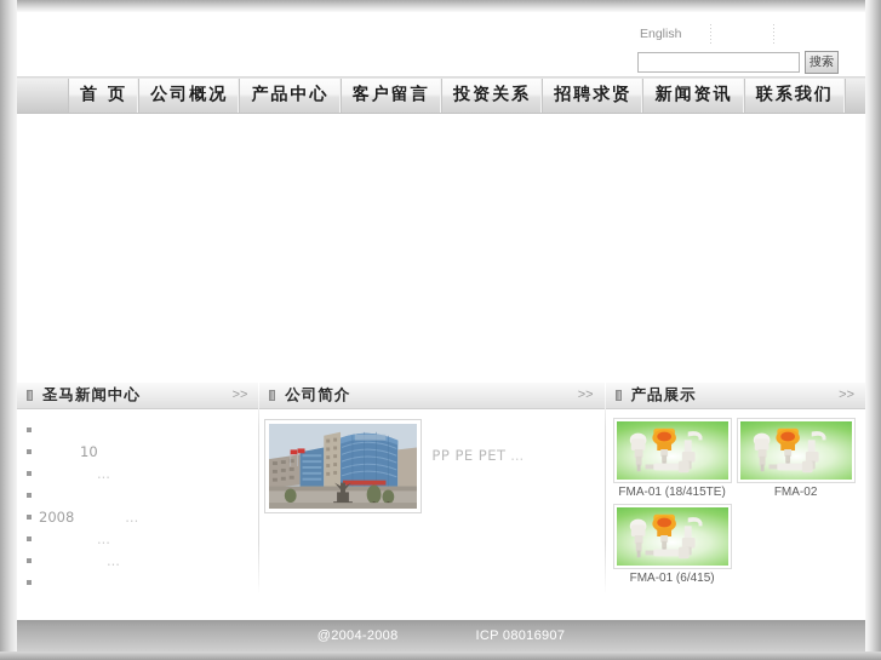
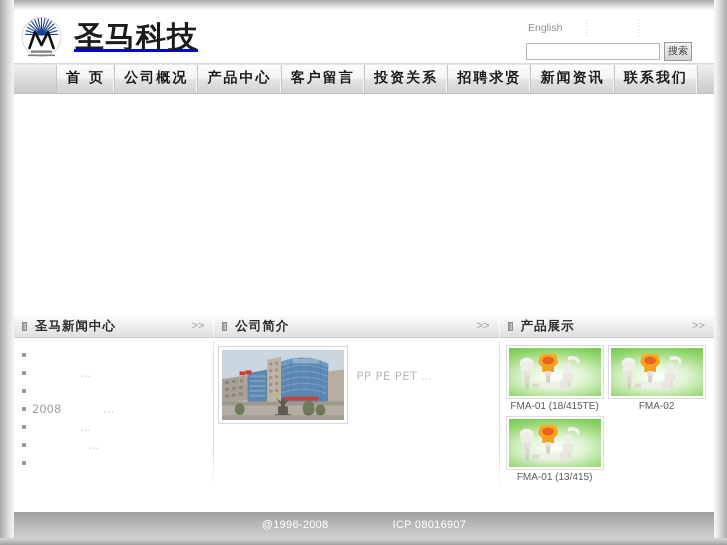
+ 圣马科技
  English
  搜索
  首 页
  公司概况
  产品中心
  客户留言
  投资关系
  招聘求贤
  新闻资讯
  联系我们
  圣马新闻中心
  >>
- 10
  ...
  2008 ...
  ...
  ...
  公司简介
  >>
  PP PE PET ...
  产品展示
  >>
  FMA-01 (18/415TE)
  FMA-02
- FMA-01 (6/415)
+ FMA-01 (13/415)
- @2004-2008
+ @1996-2008
  ICP 08016907
